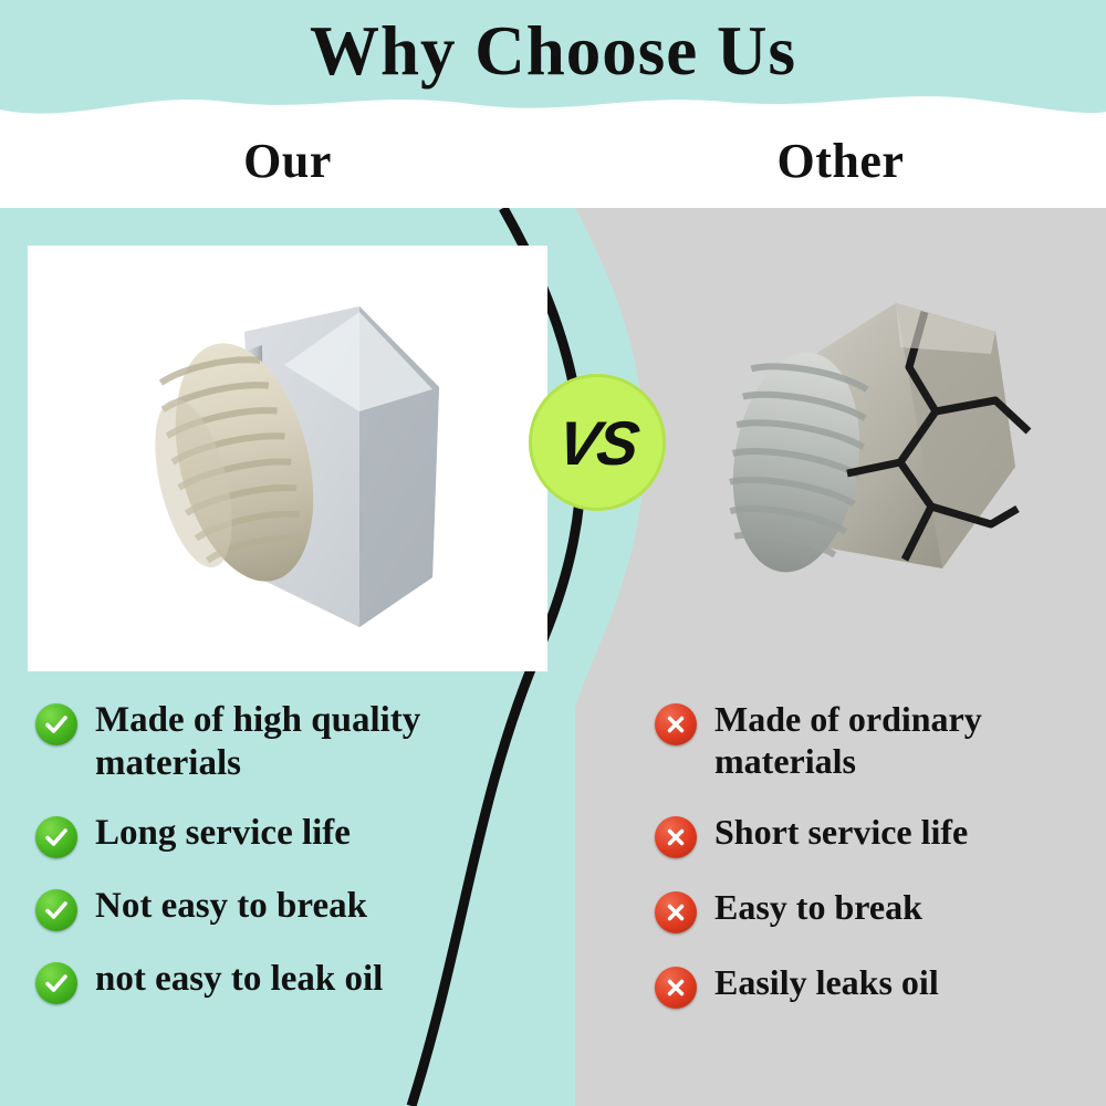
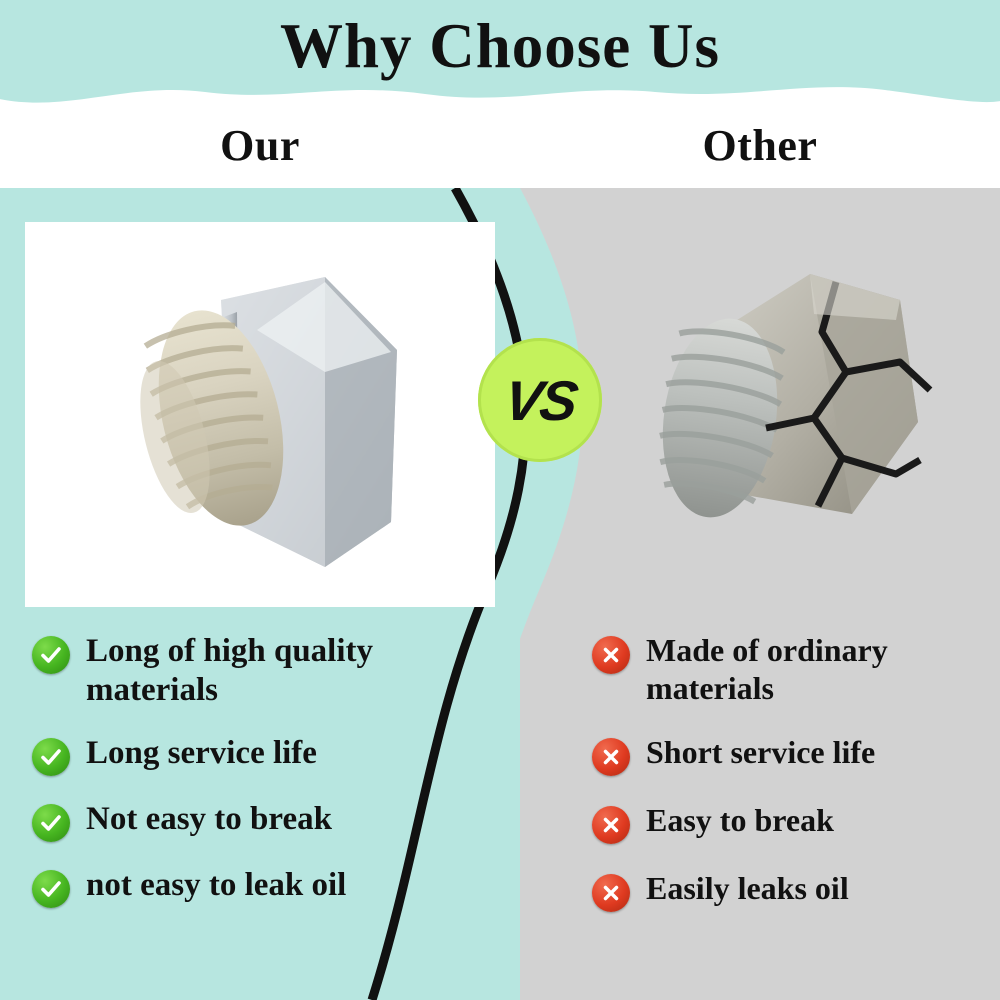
  Why Choose Us
  Our
  Other
- Made of high quality materials
+ Long of high quality materials
  Long service life
  Not easy to break
  not easy to leak oil
  Made of ordinary materials
  Short service life
  Easy to break
  Easily leaks oil
